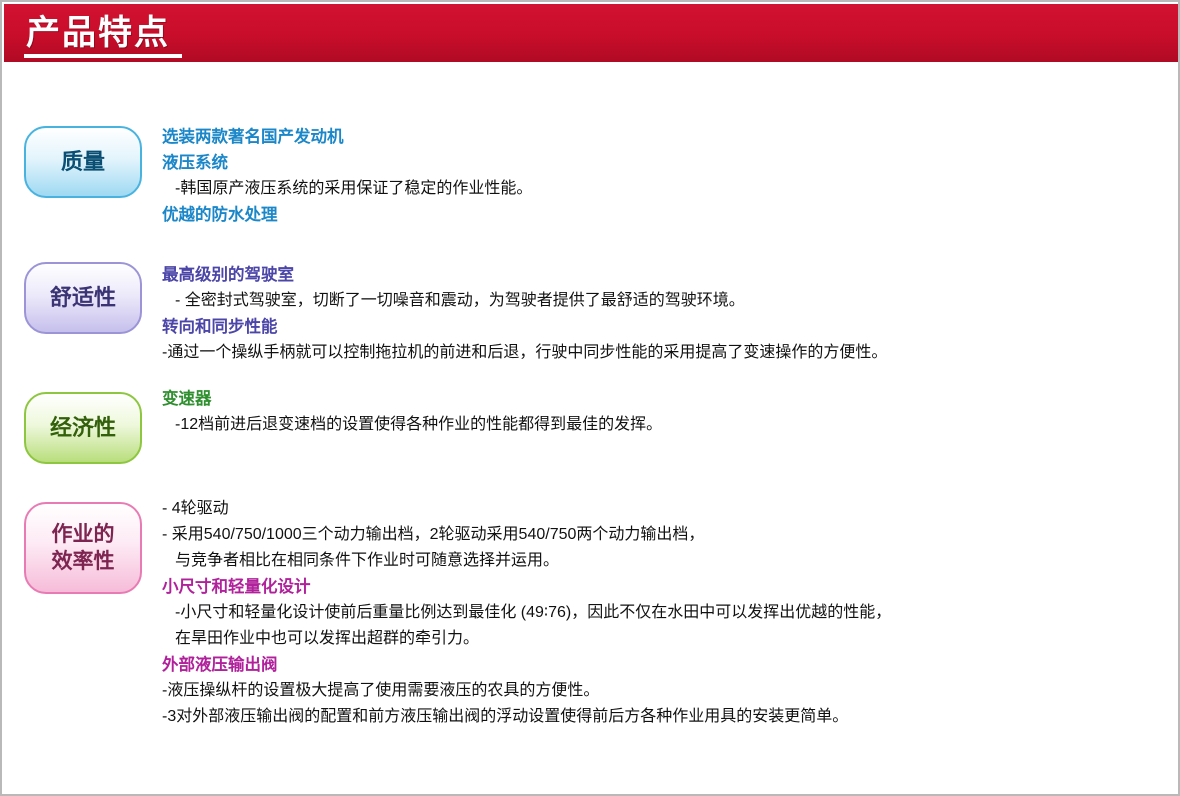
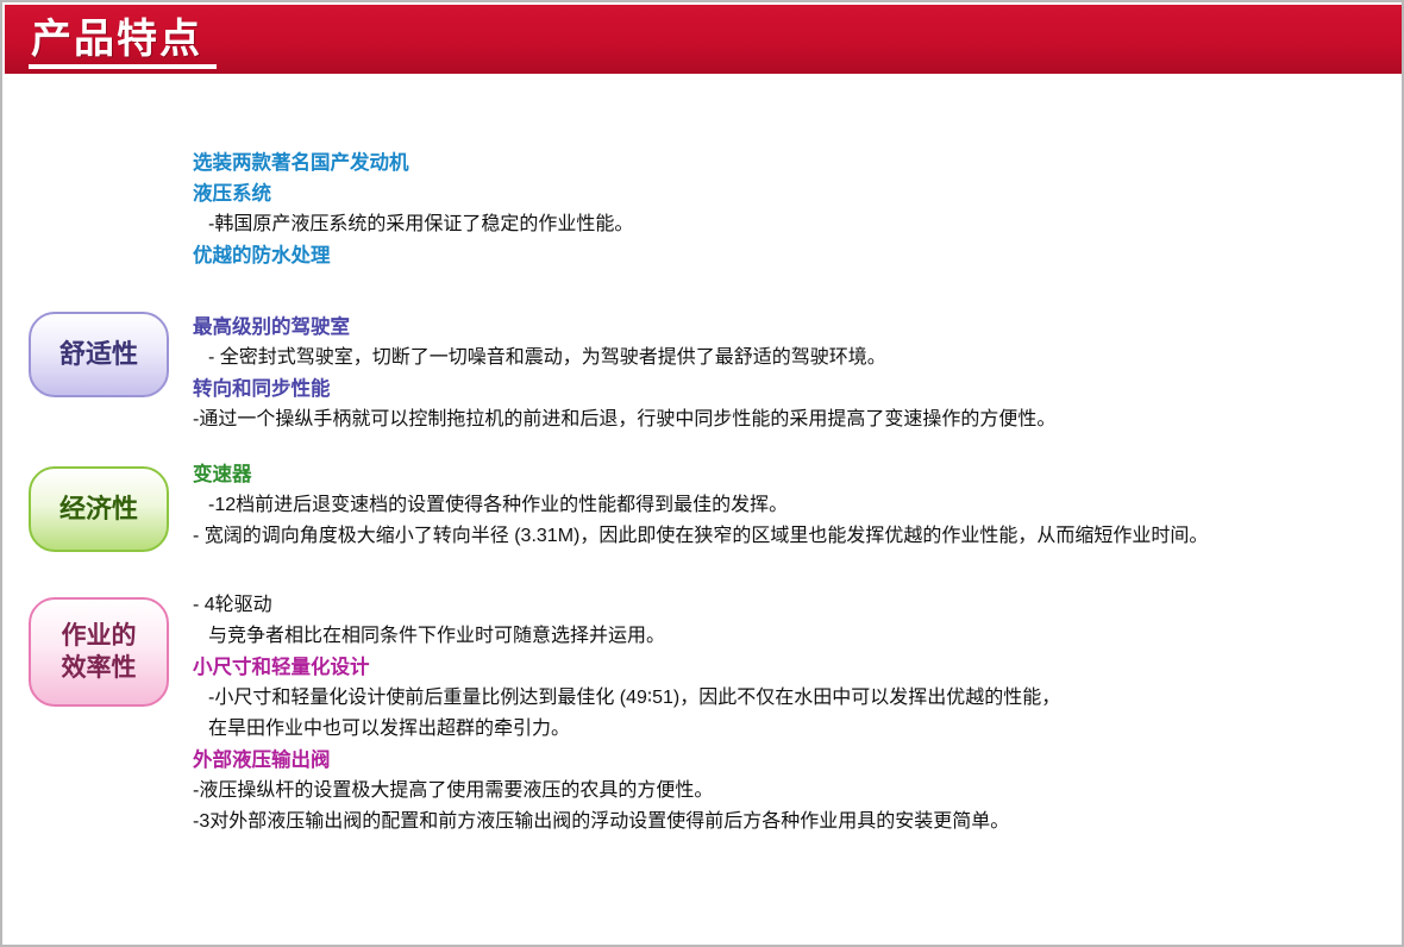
  产品特点
- 质量
  舒适性
  经济性
  作业的
  效率性
  选装两款著名国产发动机
  液压系统
  -韩国原产液压系统的采用保证了稳定的作业性能。
  优越的防水处理
  最高级别的驾驶室
  - 全密封式驾驶室，切断了一切噪音和震动，为驾驶者提供了最舒适的驾驶环境。
  转向和同步性能
  -通过一个操纵手柄就可以控制拖拉机的前进和后退，行驶中同步性能的采用提高了变速操作的方便性。
  变速器
  -12档前进后退变速档的设置使得各种作业的性能都得到最佳的发挥。
+ - 宽阔的调向角度极大缩小了转向半径 (3.31M)，因此即使在狭窄的区域里也能发挥优越的作业性能，从而缩短作业时间。
  - 4轮驱动
- - 采用540/750/1000三个动力输出档，2轮驱动采用540/750两个动力输出档，
  与竞争者相比在相同条件下作业时可随意选择并运用。
  小尺寸和轻量化设计
- -小尺寸和轻量化设计使前后重量比例达到最佳化 (49∶76)，因此不仅在水田中可以发挥出优越的性能，
+ -小尺寸和轻量化设计使前后重量比例达到最佳化 (49∶51)，因此不仅在水田中可以发挥出优越的性能，
  在旱田作业中也可以发挥出超群的牵引力。
  外部液压输出阀
  -液压操纵杆的设置极大提高了使用需要液压的农具的方便性。
  -3对外部液压输出阀的配置和前方液压输出阀的浮动设置使得前后方各种作业用具的安装更简单。
